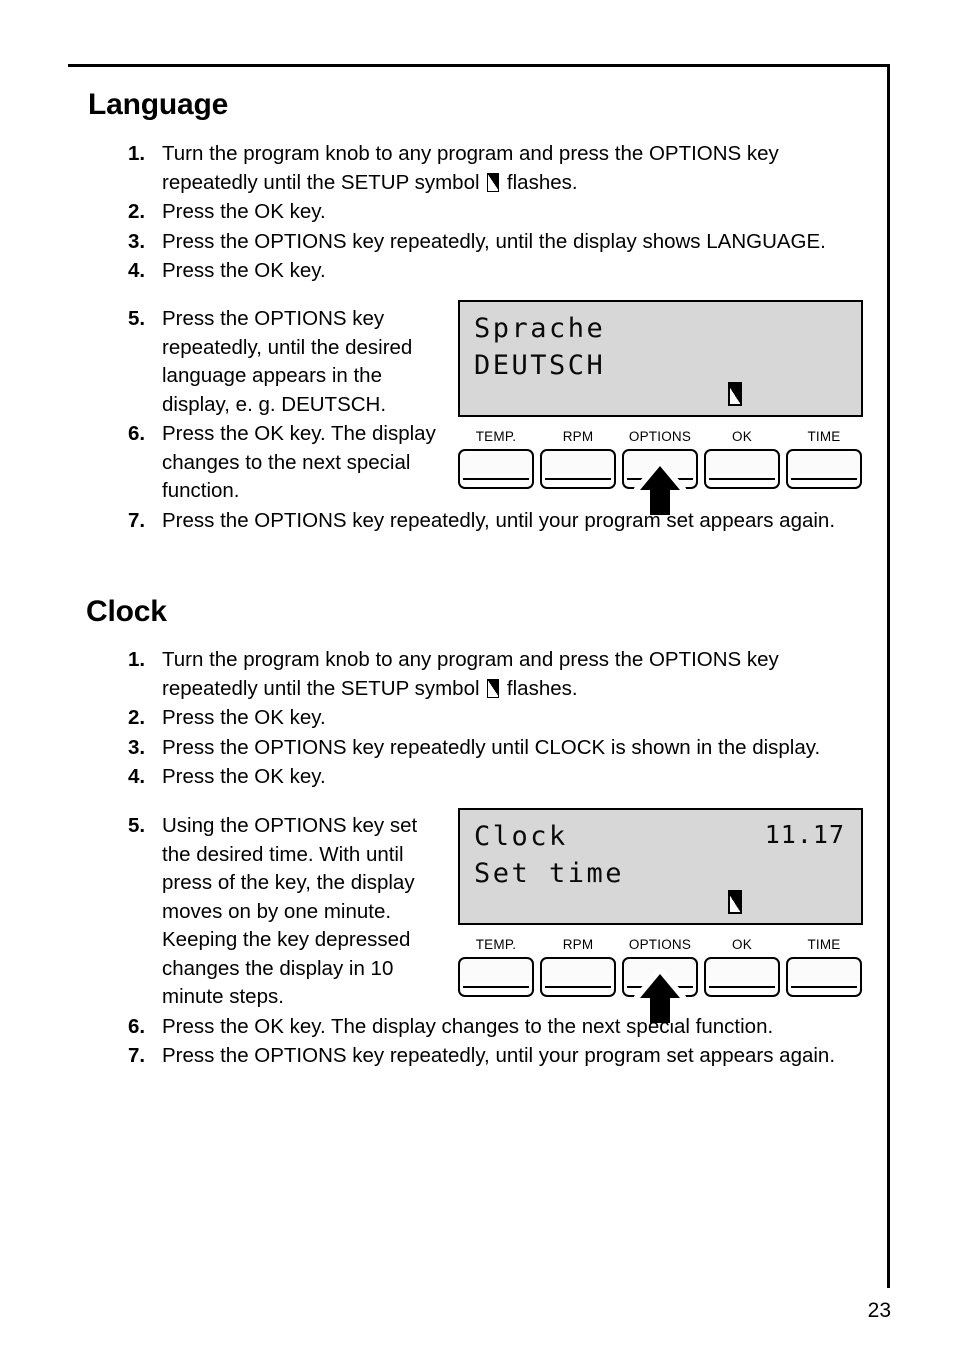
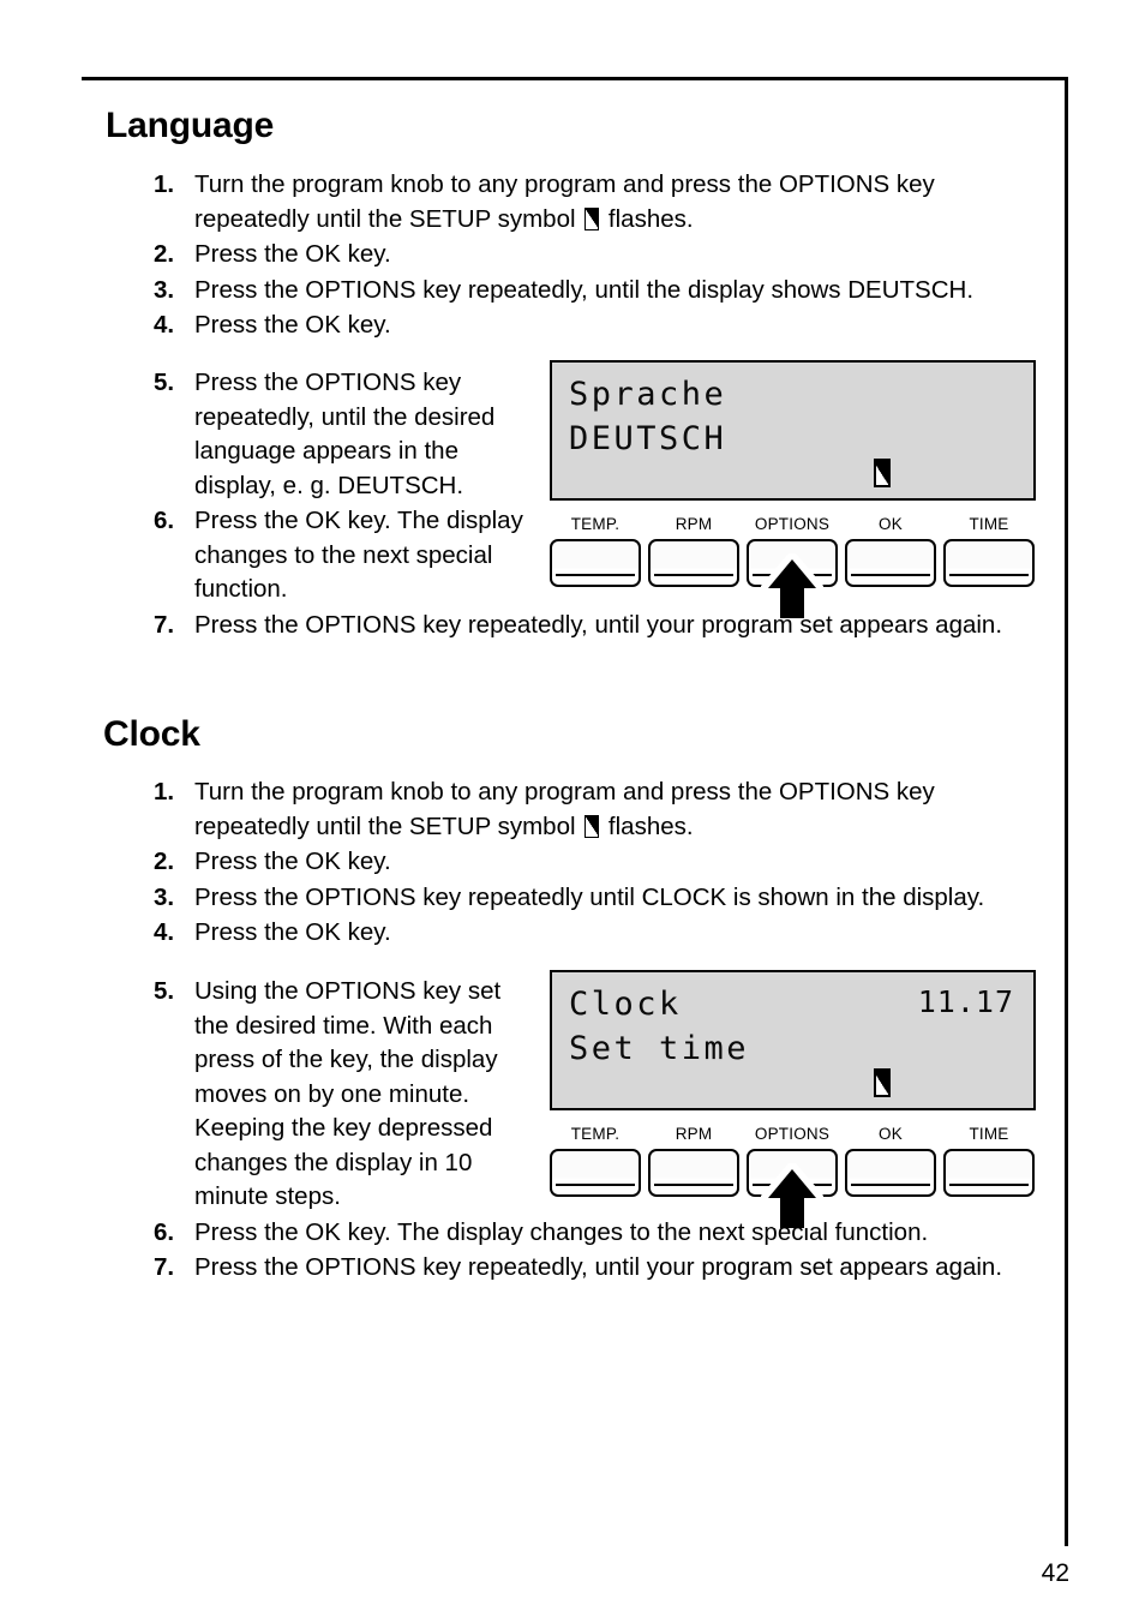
  Language
  1.
  Turn the program knob to any program and press the OPTIONS key repeatedly until the SETUP symbol flashes.
  2.
  Press the OK key.
  3.
- Press the OPTIONS key repeatedly, until the display shows LANGUAGE.
+ Press the OPTIONS key repeatedly, until the display shows DEUTSCH.
  4.
  Press the OK key.
  5.
  Press the OPTIONS key repeatedly, until the desired language appears in the display, e. g. DEUTSCH.
  6.
  Press the OK key. The display changes to the next special function.
  7.
  Press the OPTIONS key repeatedly, until your program set appears again.
  Sprache
  DEUTSCH
  TEMP.
  RPM
  OPTIONS
  OK
  TIME
  Clock
  1.
  Turn the program knob to any program and press the OPTIONS key repeatedly until the SETUP symbol flashes.
  2.
  Press the OK key.
  3.
  Press the OPTIONS key repeatedly until CLOCK is shown in the display.
  4.
  Press the OK key.
  5.
- Using the OPTIONS key set the desired time. With until press of the key, the display moves on by one minute. Keeping the key depressed changes the display in 10 minute steps.
+ Using the OPTIONS key set the desired time. With each press of the key, the display moves on by one minute. Keeping the key depressed changes the display in 10 minute steps.
  6.
  Press the OK key. The display changes to the next special function.
  7.
  Press the OPTIONS key repeatedly, until your program set appears again.
  Clock
  11.17
  Set time
  TEMP.
  RPM
  OPTIONS
  OK
  TIME
- 23
+ 42
